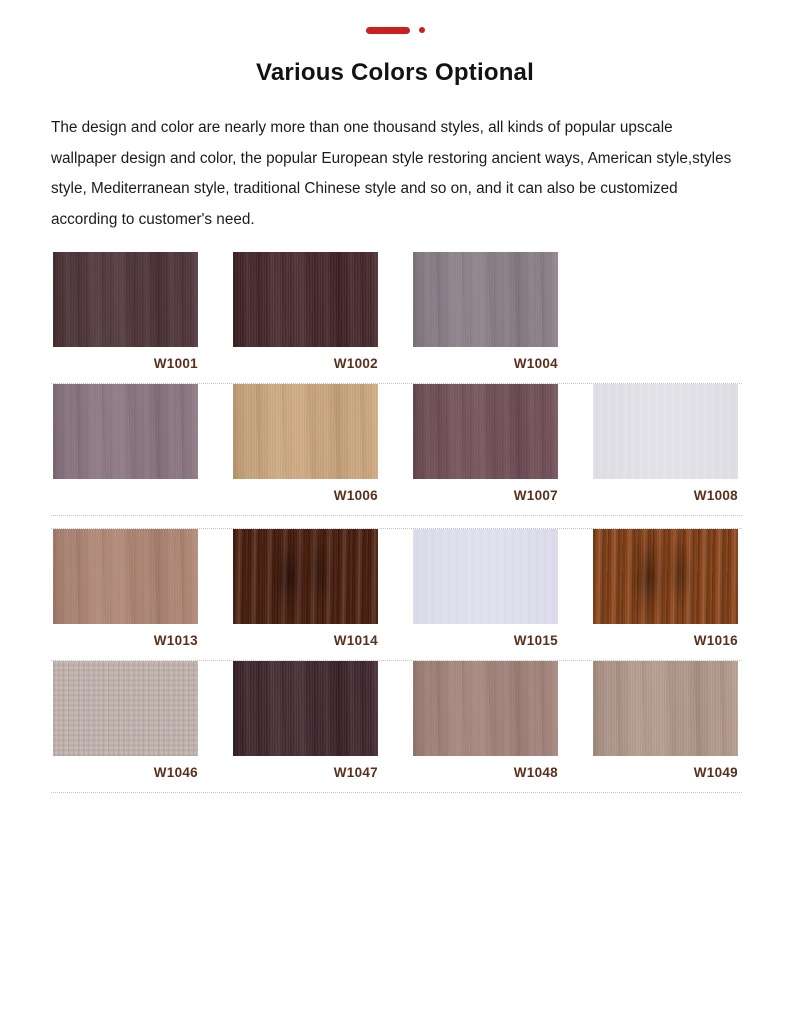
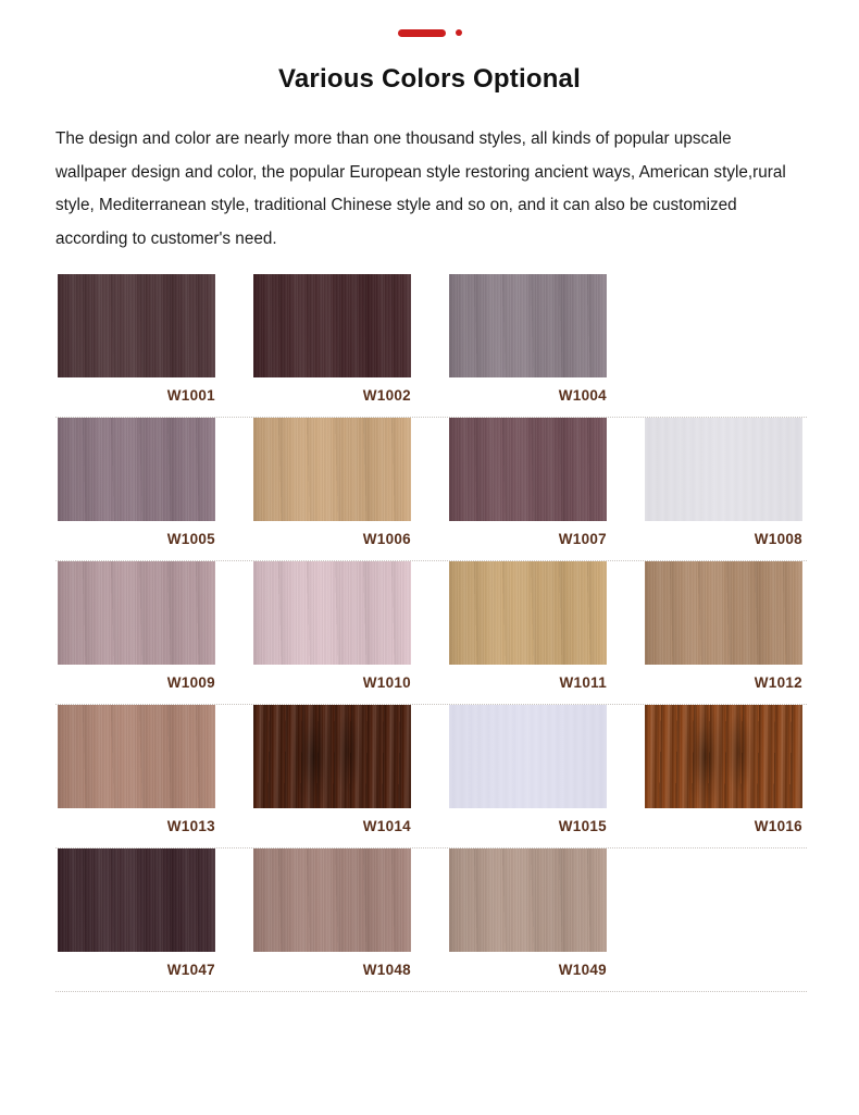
  Various Colors Optional
- The design and color are nearly more than one thousand styles, all kinds of popular upscale wallpaper design and color, the popular European style restoring ancient ways, American style,styles style, Mediterranean style, traditional Chinese style and so on, and it can also be customized according to customer's need.
+ The design and color are nearly more than one thousand styles, all kinds of popular upscale wallpaper design and color, the popular European style restoring ancient ways, American style,rural style, Mediterranean style, traditional Chinese style and so on, and it can also be customized according to customer's need.
  W1001
  W1002
  W1004
+ W1005
  W1006
  W1007
  W1008
+ W1009
+ W1010
+ W1011
+ W1012
  W1013
  W1014
  W1015
  W1016
- W1046
  W1047
  W1048
  W1049
